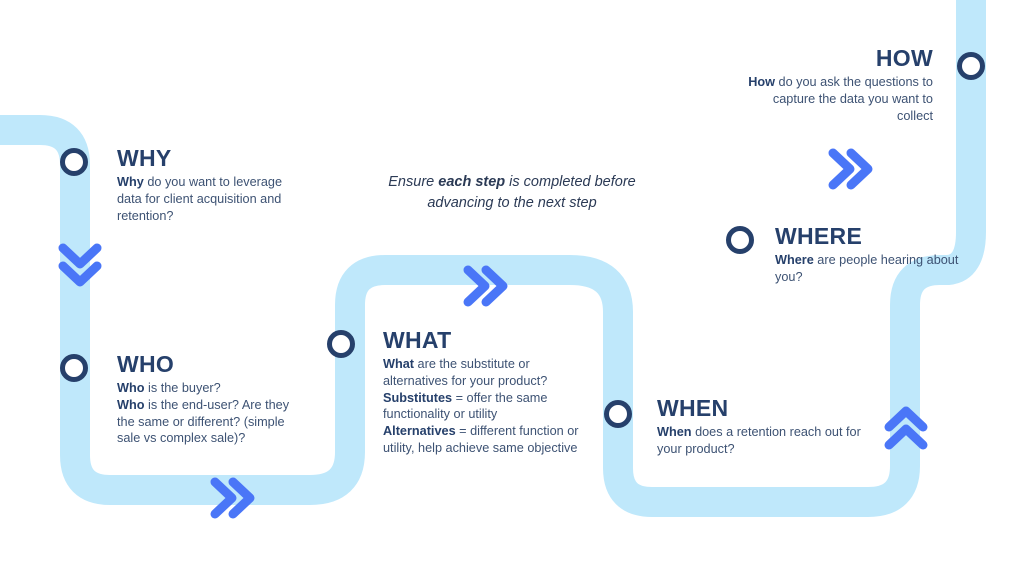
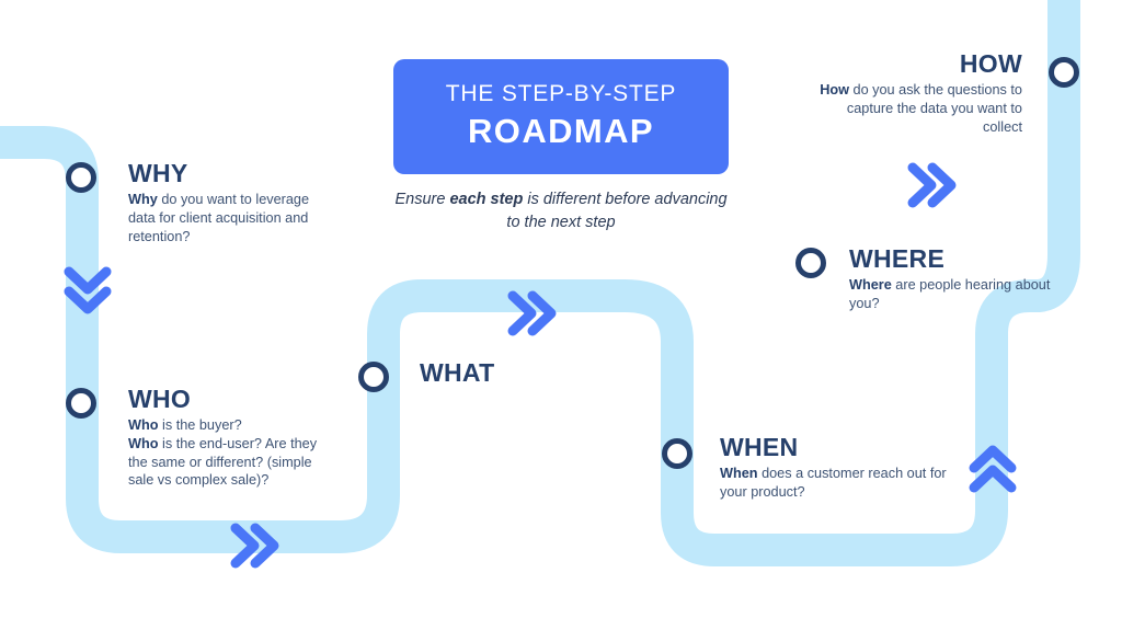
+ THE STEP-BY-STEP
+ ROADMAP
- Ensure each step is completed before advancing to the next step
+ Ensure each step is different before advancing to the next step
  WHY
  Why do you want to leverage data for client acquisition and retention?
  WHO
  Who is the buyer?
  Who is the end-user? Are they the same or different? (simple sale vs complex sale)?
  WHAT
- What are the substitute or alternatives for your product?
- Substitutes = offer the same functionality or utility
- Alternatives = different function or utility, help achieve same objective
  WHEN
- When does a retention reach out for your product?
+ When does a customer reach out for your product?
  WHERE
  Where are people hearing about you?
  HOW
  How do you ask the questions to capture the data you want to collect
